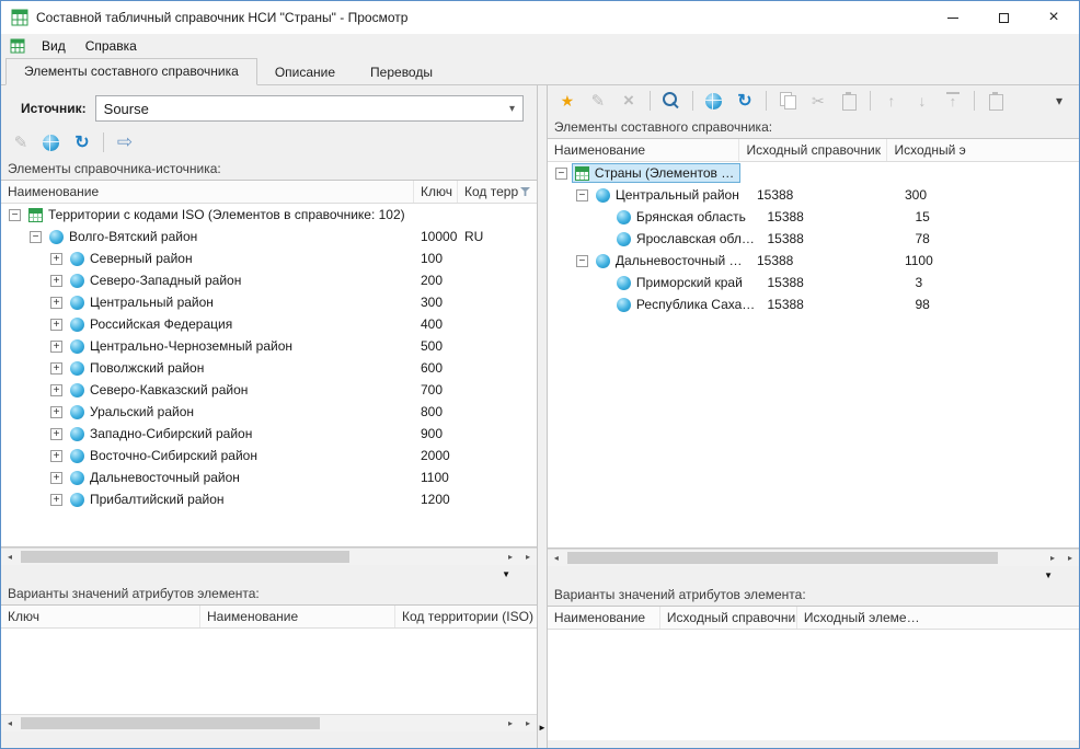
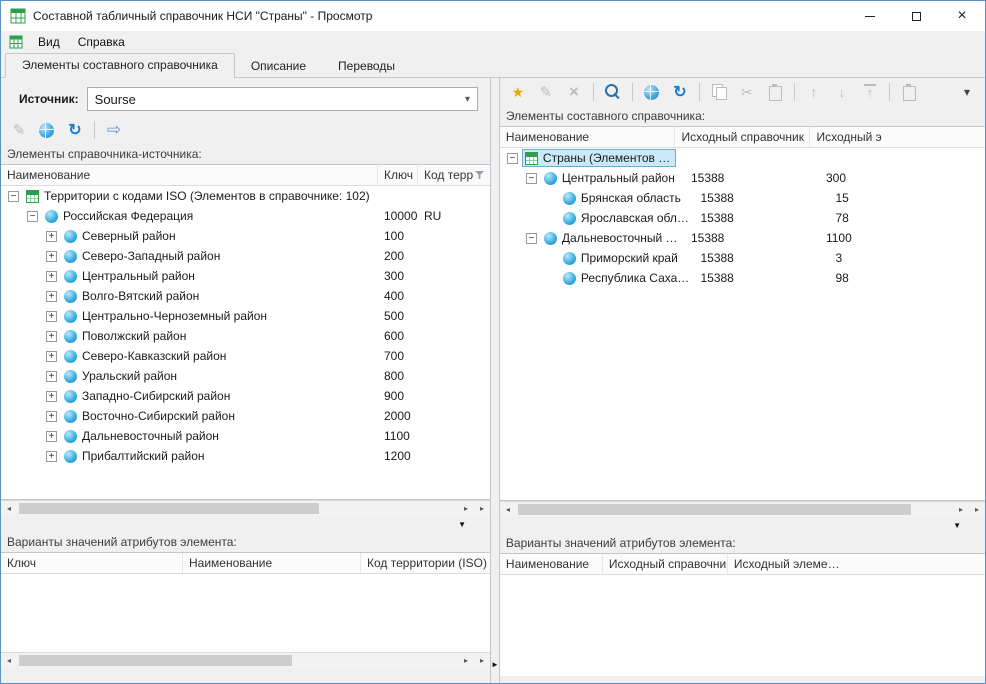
  Составной табличный справочник НСИ "Страны" - Просмотр
  ×
  Вид
  Справка
  Элементы составного справочника
  Описание
  Переводы
  Источник:
  Sourse
  ▾
  Элементы справочника-источника:
  Наименование
  Ключ
  Код терр
  −
  Территории с кодами ISO (Элементов в справочнике: 102)
  −
- Волго-Вятский район
+ Российская Федерация
  10000
  RU
  +
  Северный район
  100
  +
  Северо-Западный район
  200
  +
  Центральный район
  300
  +
- Российская Федерация
+ Волго-Вятский район
  400
  +
  Центрально-Черноземный район
  500
  +
  Поволжский район
  600
  +
  Северо-Кавказский район
  700
  +
  Уральский район
  800
  +
  Западно-Сибирский район
  900
  +
  Восточно-Сибирский район
  2000
  +
  Дальневосточный район
  1100
  +
  Прибалтийский район
  1200
  ◂
  ▸
  ▸
  ▼
  Варианты значений атрибутов элемента:
  Ключ
  Наименование
  Код территории (ISO)
  ◂
  ▸
  ▸
  ►
  Элементы составного справочника:
  Наименование
  Исходный справочник
  Исходный э
  −
  −
  Центральный район
  15388
  300
  Брянская область
  15388
  15
  Ярославская облас
  15388
  78
  −
  Дальневосточный ра
  15388
  1100
  Приморский край
  15388
  3
  Республика Саха (Я
  15388
  98
  ◂
  ▸
  ▸
  ▼
  Варианты значений атрибутов элемента:
  Наименование
  Исходный справочни
  Исходный элеме…
